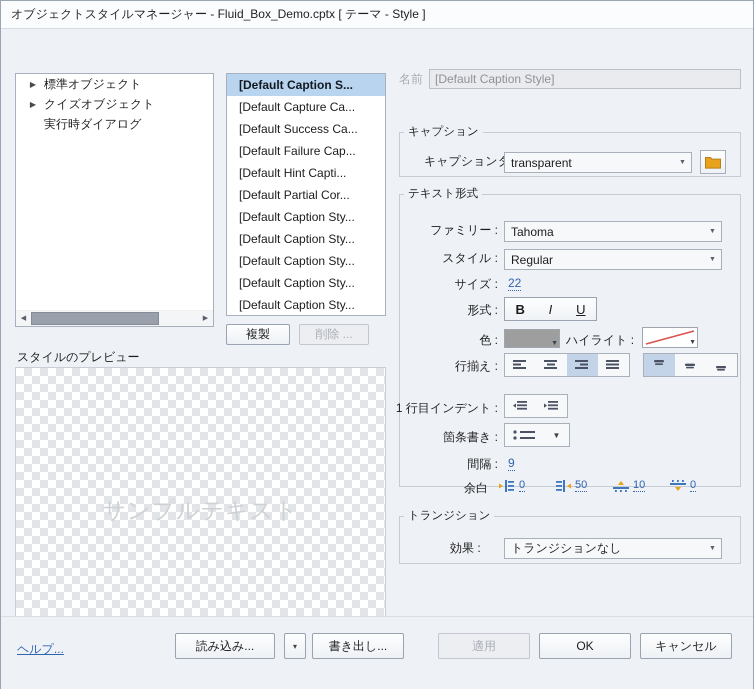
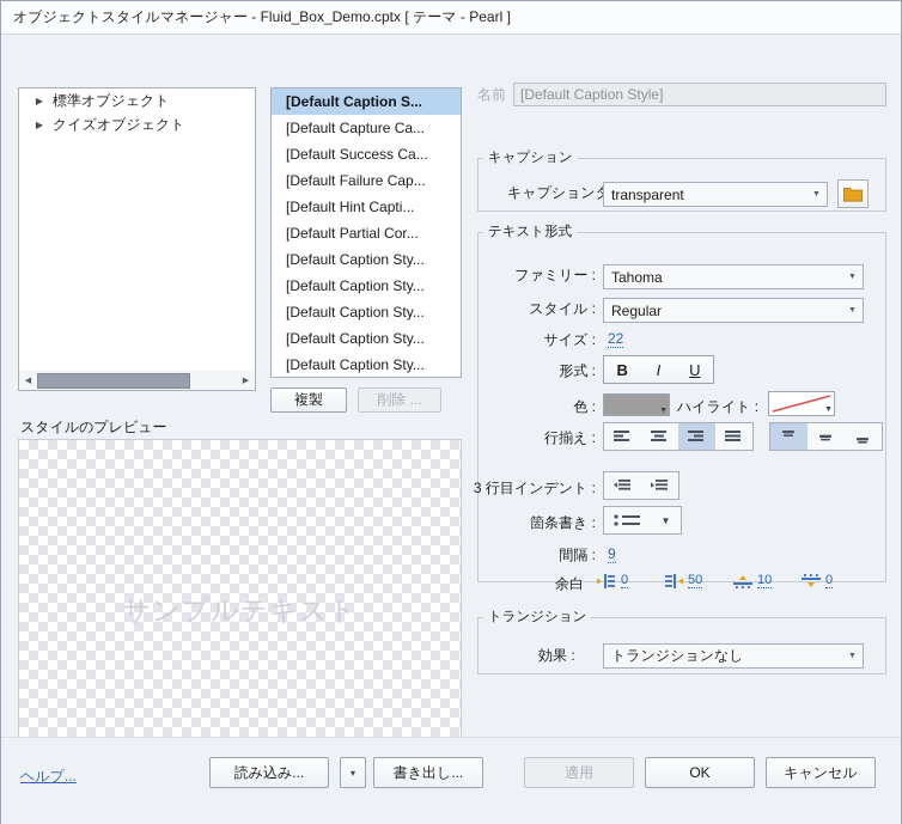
- オブジェクトスタイルマネージャー - Fluid_Box_Demo.cptx [ テーマ - Style ]
+ オブジェクトスタイルマネージャー - Fluid_Box_Demo.cptx [ テーマ - Pearl ]
  ▶
  標準オブジェクト
  ▶
  クイズオブジェクト
- 実行時ダイアログ
  [Default Caption S...
  [Default Capture Ca...
  [Default Success Ca...
  [Default Failure Cap...
  [Default Hint Capti...
  [Default Partial Cor...
  [Default Caption Sty...
  [Default Caption Sty...
  [Default Caption Sty...
  [Default Caption Sty...
  [Default Caption Sty...
  複製
  削除 ...
  スタイルのプレビュー
  サンプルテキスト
  名前
  [Default Caption Style]
  キャプション
  transparent
  テキスト形式
  ファミリー :
  Tahoma
  スタイル :
  Regular
  サイズ :
  22
  形式 :
  B
  I
  U
  色 :
  ハイライト :
  行揃え :
- 1 行目インデント :
+ 3 行目インデント :
  箇条書き :
  ▼
  間隔 :
  9
  余白
  0
  50
  10
  0
  トランジション
  効果 :
  トランジションなし
  ヘルプ...
  読み込み...
  ▾
  書き出し...
  適用
  OK
  キャンセル
